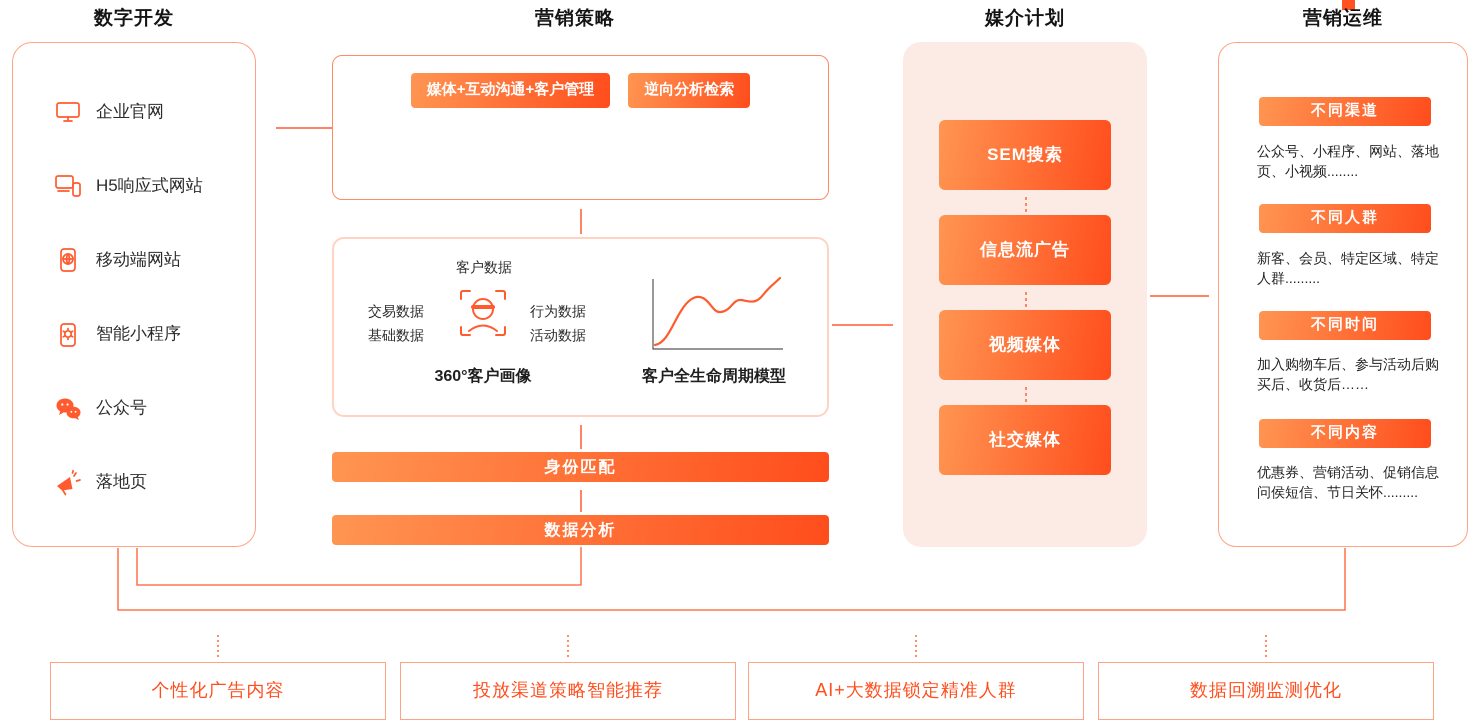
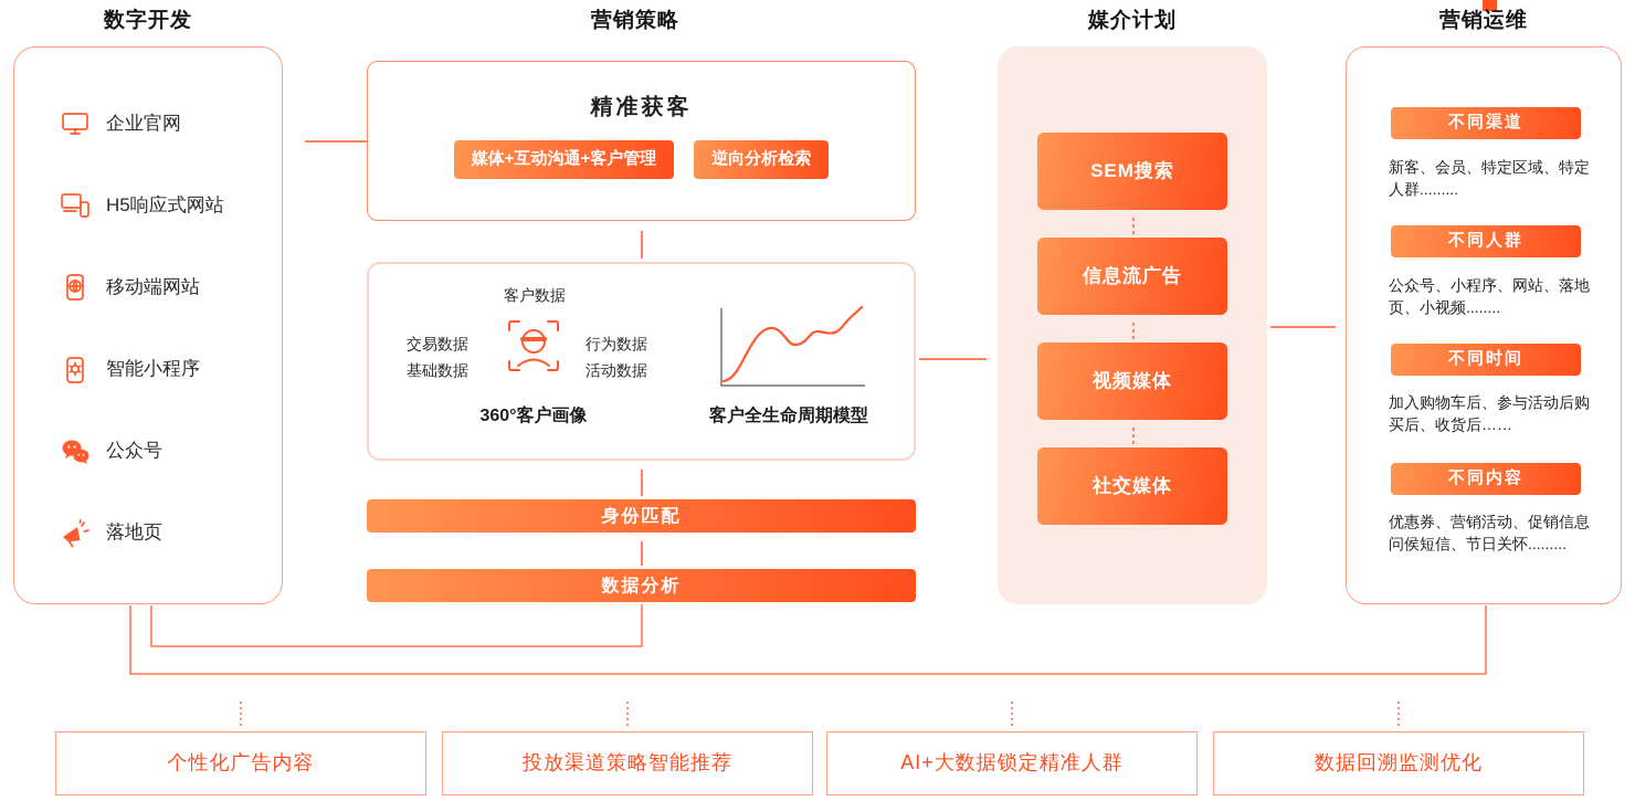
  数字开发
  营销策略
  媒介计划
  营销运维
  企业官网
  H5响应式网站
  移动端网站
  智能小程序
  公众号
  落地页
+ 精准获客
  媒体+互动沟通+客户管理
  逆向分析检索
  客户数据
  交易数据
  基础数据
  行为数据
  活动数据
  360°客户画像
  客户全生命周期模型
  身份匹配
  数据分析
  SEM搜索
  信息流广告
  视频媒体
  社交媒体
  不同渠道
- 公众号、小程序、网站、落地页、小视频........
+ 新客、会员、特定区域、特定人群.........
  不同人群
- 新客、会员、特定区域、特定人群.........
+ 公众号、小程序、网站、落地页、小视频........
  不同时间
  加入购物车后、参与活动后购买后、收货后……
  不同内容
  优惠券、营销活动、促销信息问侯短信、节日关怀.........
  个性化广告内容
  投放渠道策略智能推荐
  AI+大数据锁定精准人群
  数据回溯监测优化
